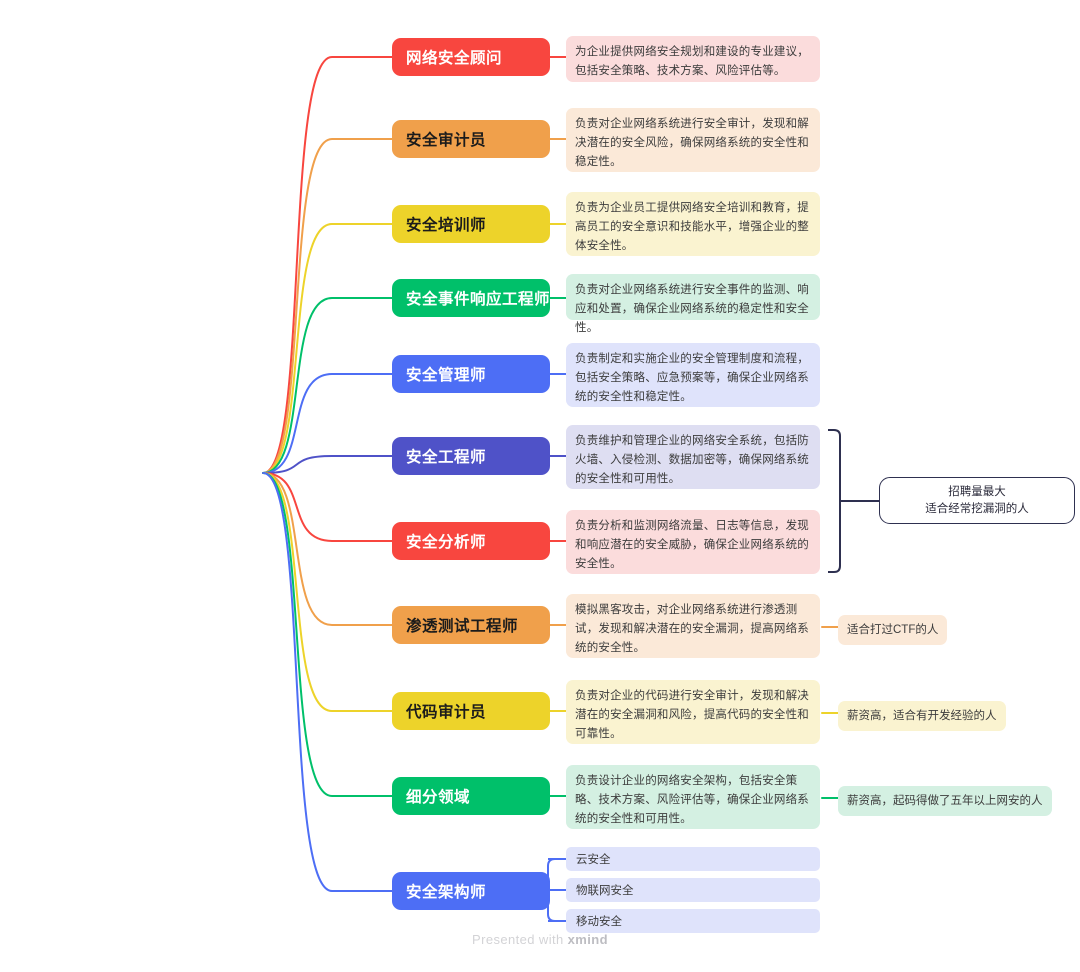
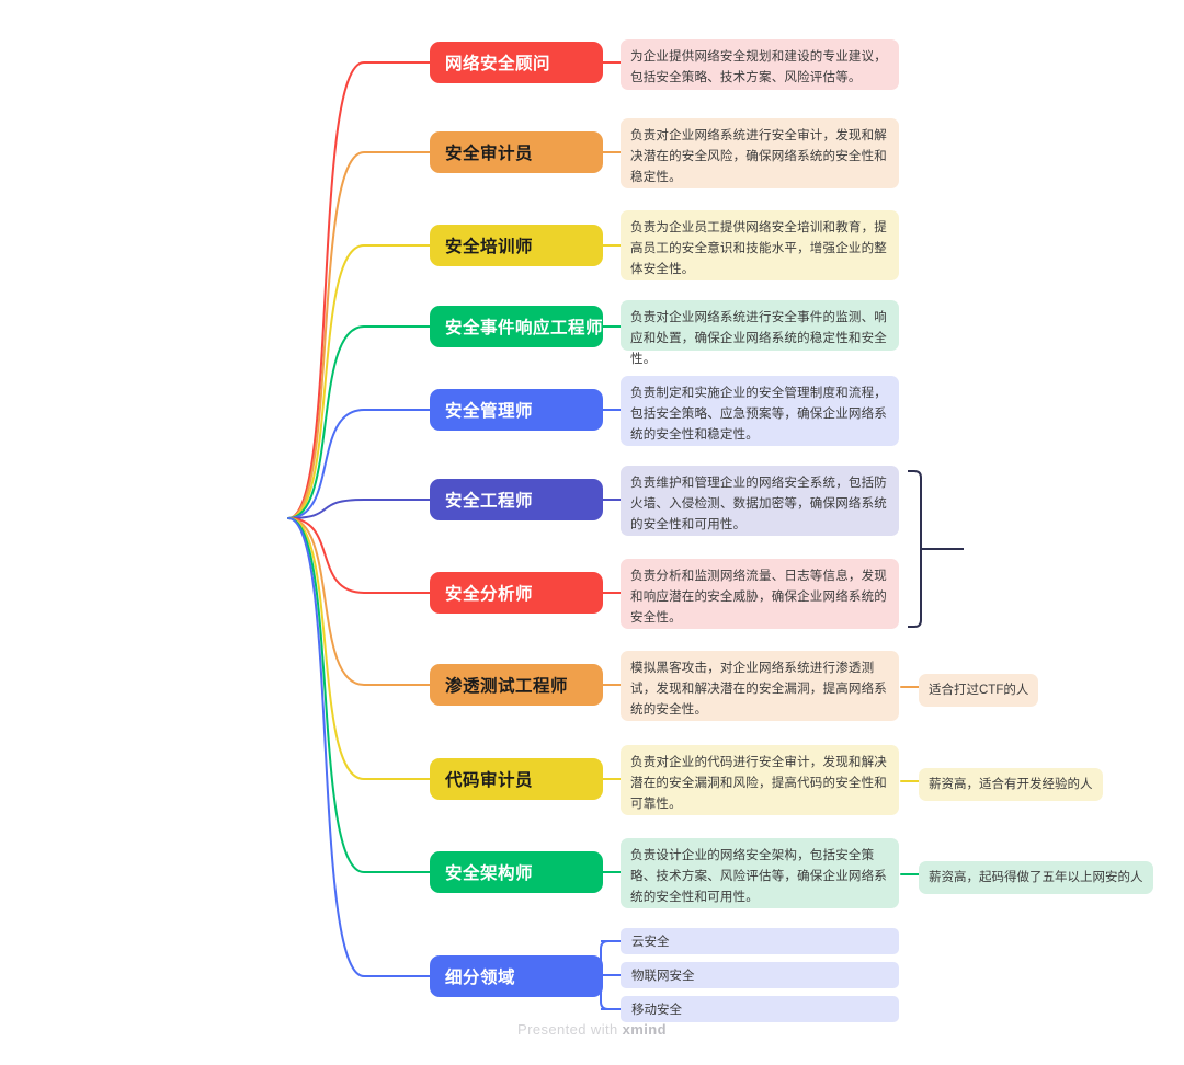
  网络安全顾问
  为企业提供网络安全规划和建设的专业建议，包括安全策略、技术方案、风险评估等。
  安全审计员
  负责对企业网络系统进行安全审计，发现和解决潜在的安全风险，确保网络系统的安全性和稳定性。
  安全培训师
  负责为企业员工提供网络安全培训和教育，提高员工的安全意识和技能水平，增强企业的整体安全性。
  安全事件响应工程师
  负责对企业网络系统进行安全事件的监测、响应和处置，确保企业网络系统的稳定性和安全性。
  安全管理师
  负责制定和实施企业的安全管理制度和流程，包括安全策略、应急预案等，确保企业网络系统的安全性和稳定性。
  安全工程师
  负责维护和管理企业的网络安全系统，包括防火墙、入侵检测、数据加密等，确保网络系统的安全性和可用性。
  安全分析师
  负责分析和监测网络流量、日志等信息，发现和响应潜在的安全威胁，确保企业网络系统的安全性。
  渗透测试工程师
  模拟黑客攻击，对企业网络系统进行渗透测试，发现和解决潜在的安全漏洞，提高网络系统的安全性。
  代码审计员
  负责对企业的代码进行安全审计，发现和解决潜在的安全漏洞和风险，提高代码的安全性和可靠性。
- 细分领域
+ 安全架构师
  负责设计企业的网络安全架构，包括安全策略、技术方案、风险评估等，确保企业网络系统的安全性和可用性。
- 安全架构师
+ 细分领域
  云安全
  物联网安全
  移动安全
  适合打过CTF的人
  薪资高，适合有开发经验的人
  薪资高，起码得做了五年以上网安的人
- 招聘量最大
- 适合经常挖漏洞的人
  Presented with xmind
